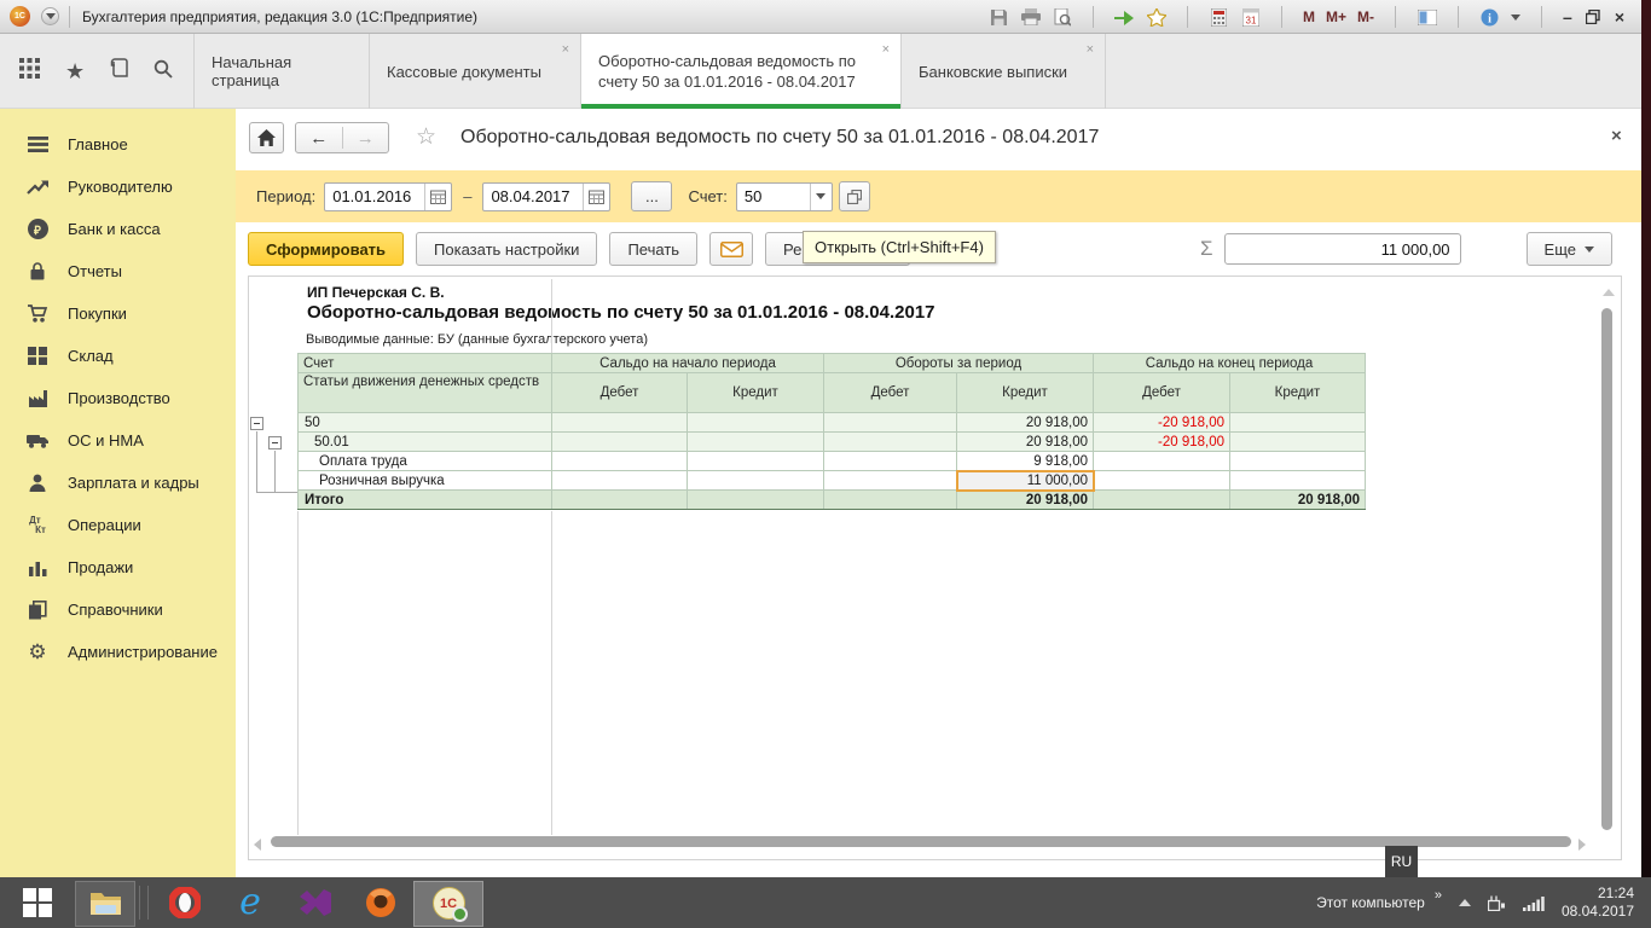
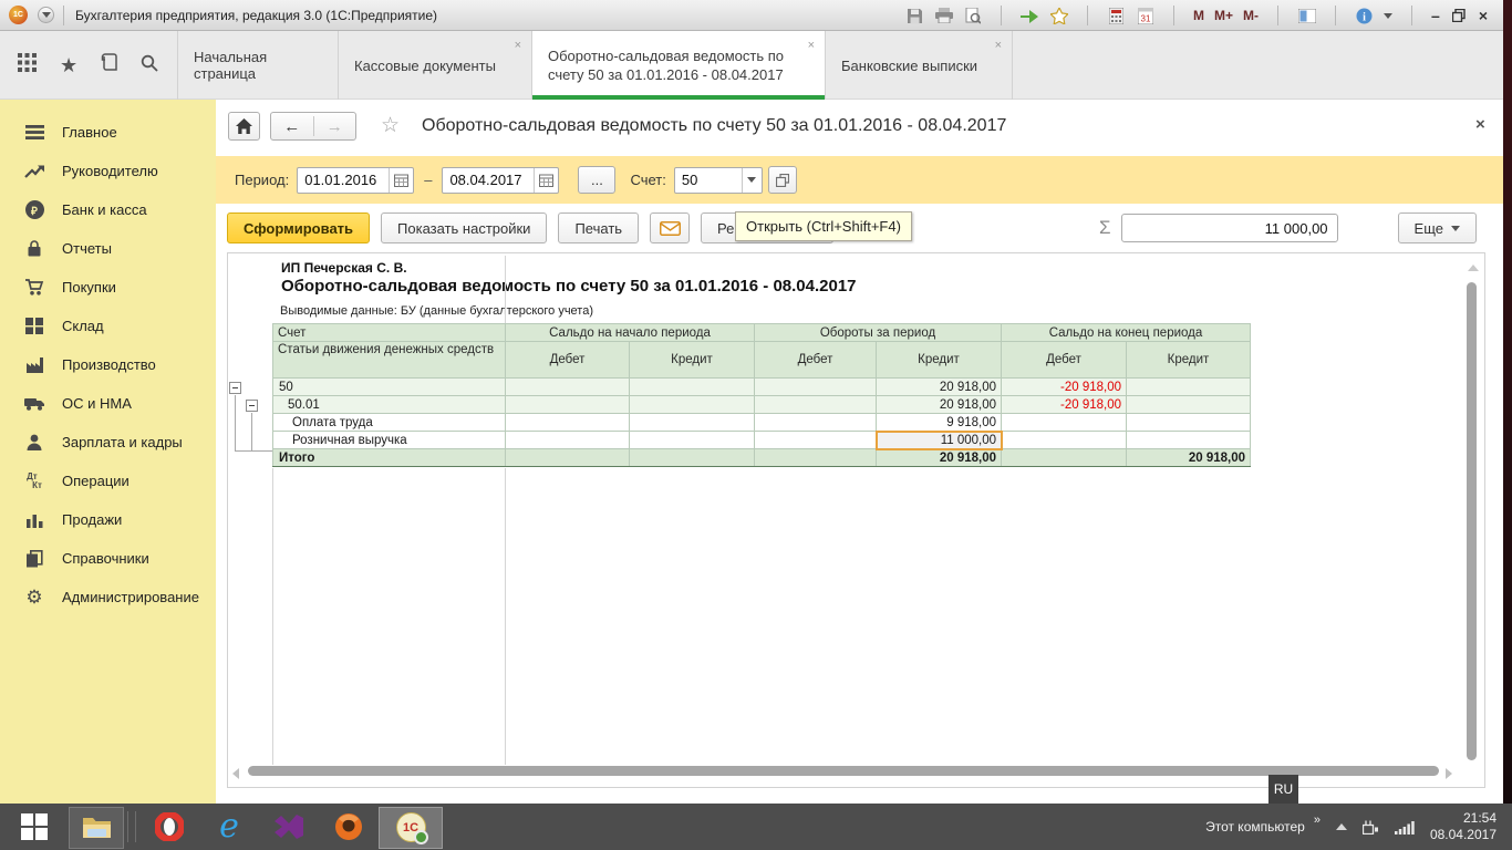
  Бухгалтерия предприятия, редакция 3.0 (1С:Предприятие)
  31
  M
  M+
  M-
  i
  –
  ×
  ★
  Начальная страница
  Кассовые документы
  ×
  Оборотно-сальдовая ведомость по счету 50 за 01.01.2016 - 08.04.2017
  ×
  Банковские выписки
  ×
  Главное
  Руководителю
  ₽
  Банк и касса
  Отчеты
  Покупки
  Склад
  Производство
  ОС и НМА
  Зарплата и кадры
  Дт
  Кт
  Операции
  Продажи
  Справочники
  ⚙
  Администрирование
  ←
  →
  ☆
  Оборотно-сальдовая ведомость по счету 50 за 01.01.2016 - 08.04.2017
  ×
  Период:
  01.01.2016
  –
  08.04.2017
  ...
  Счет:
  50
  Сформировать
  Показать настройки
  Печать
  Σ
  11 000,00
  Еще
  Открыть (Ctrl+Shift+F4)
  ИП Печерская С. В.
  Оборотно-сальдовая ведомость по счету 50 за 01.01.2016 - 08.04.2017
  Выводимые данные: БУ (данные бухгалтерского учета)
  Счет	Сальдо на начало периода	Обороты за период	Сальдо на конец периода
  Статьи движения денежных средств	Дебет	Кредит	Дебет	Кредит	Дебет	Кредит
  50				20 918,00	-20 918,00
  50.01				20 918,00	-20 918,00
  Оплата труда				9 918,00
  Розничная выручка				11 000,00
  Итого				20 918,00		20 918,00
  RU
  e
  1С
  Этот компьютер
  »
- 21:24
+ 21:54
  08.04.2017
